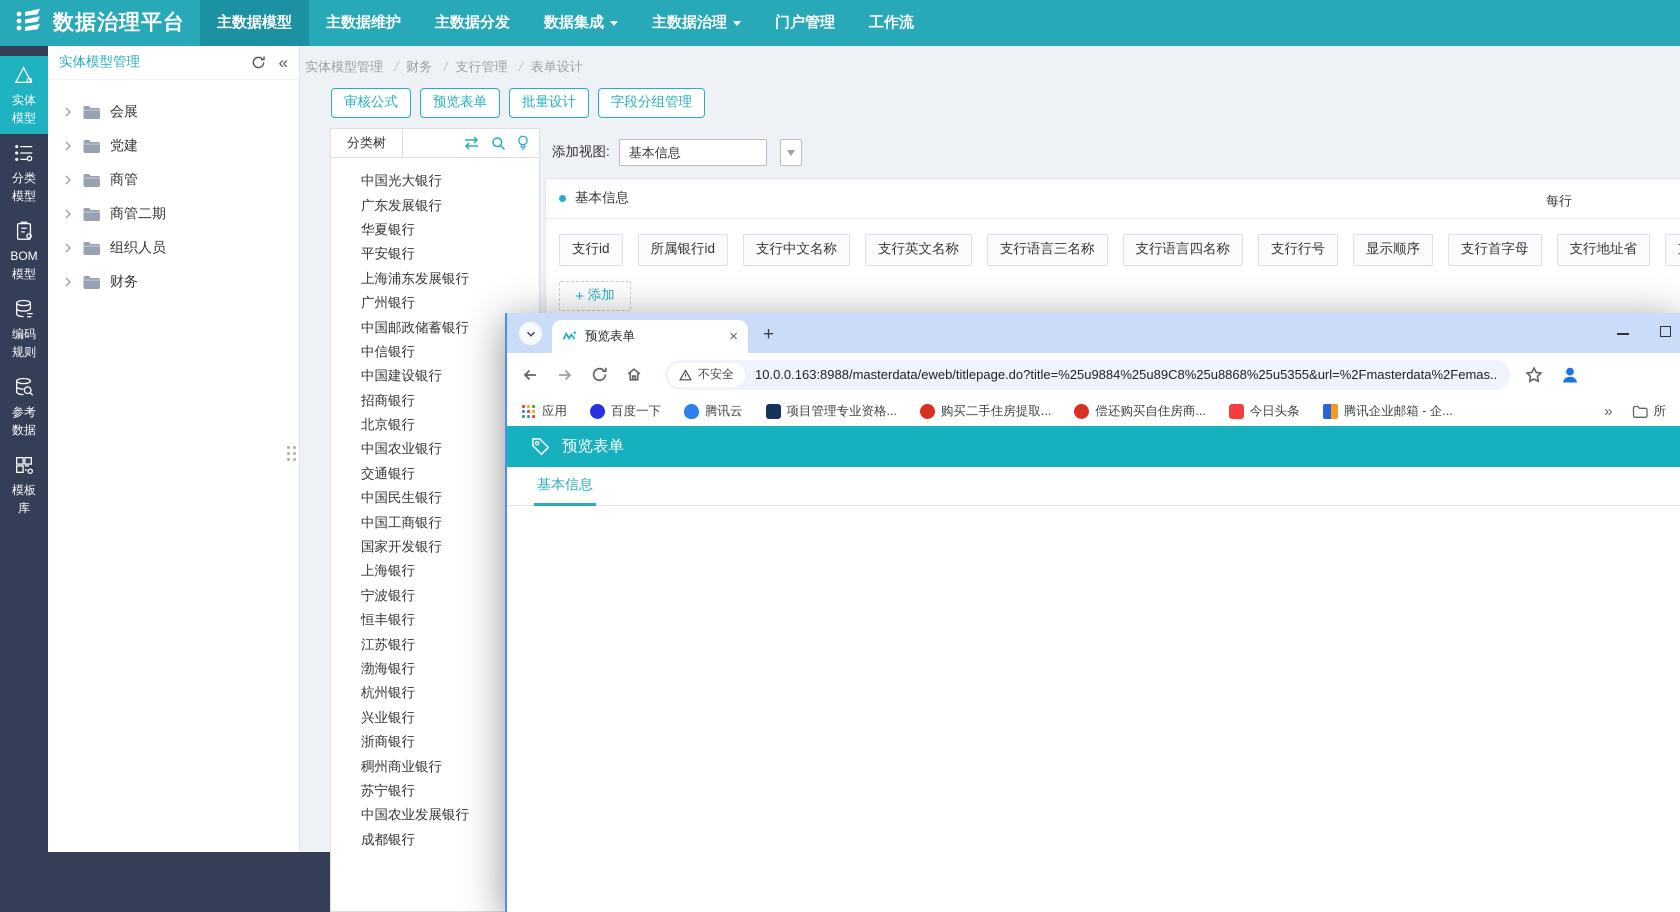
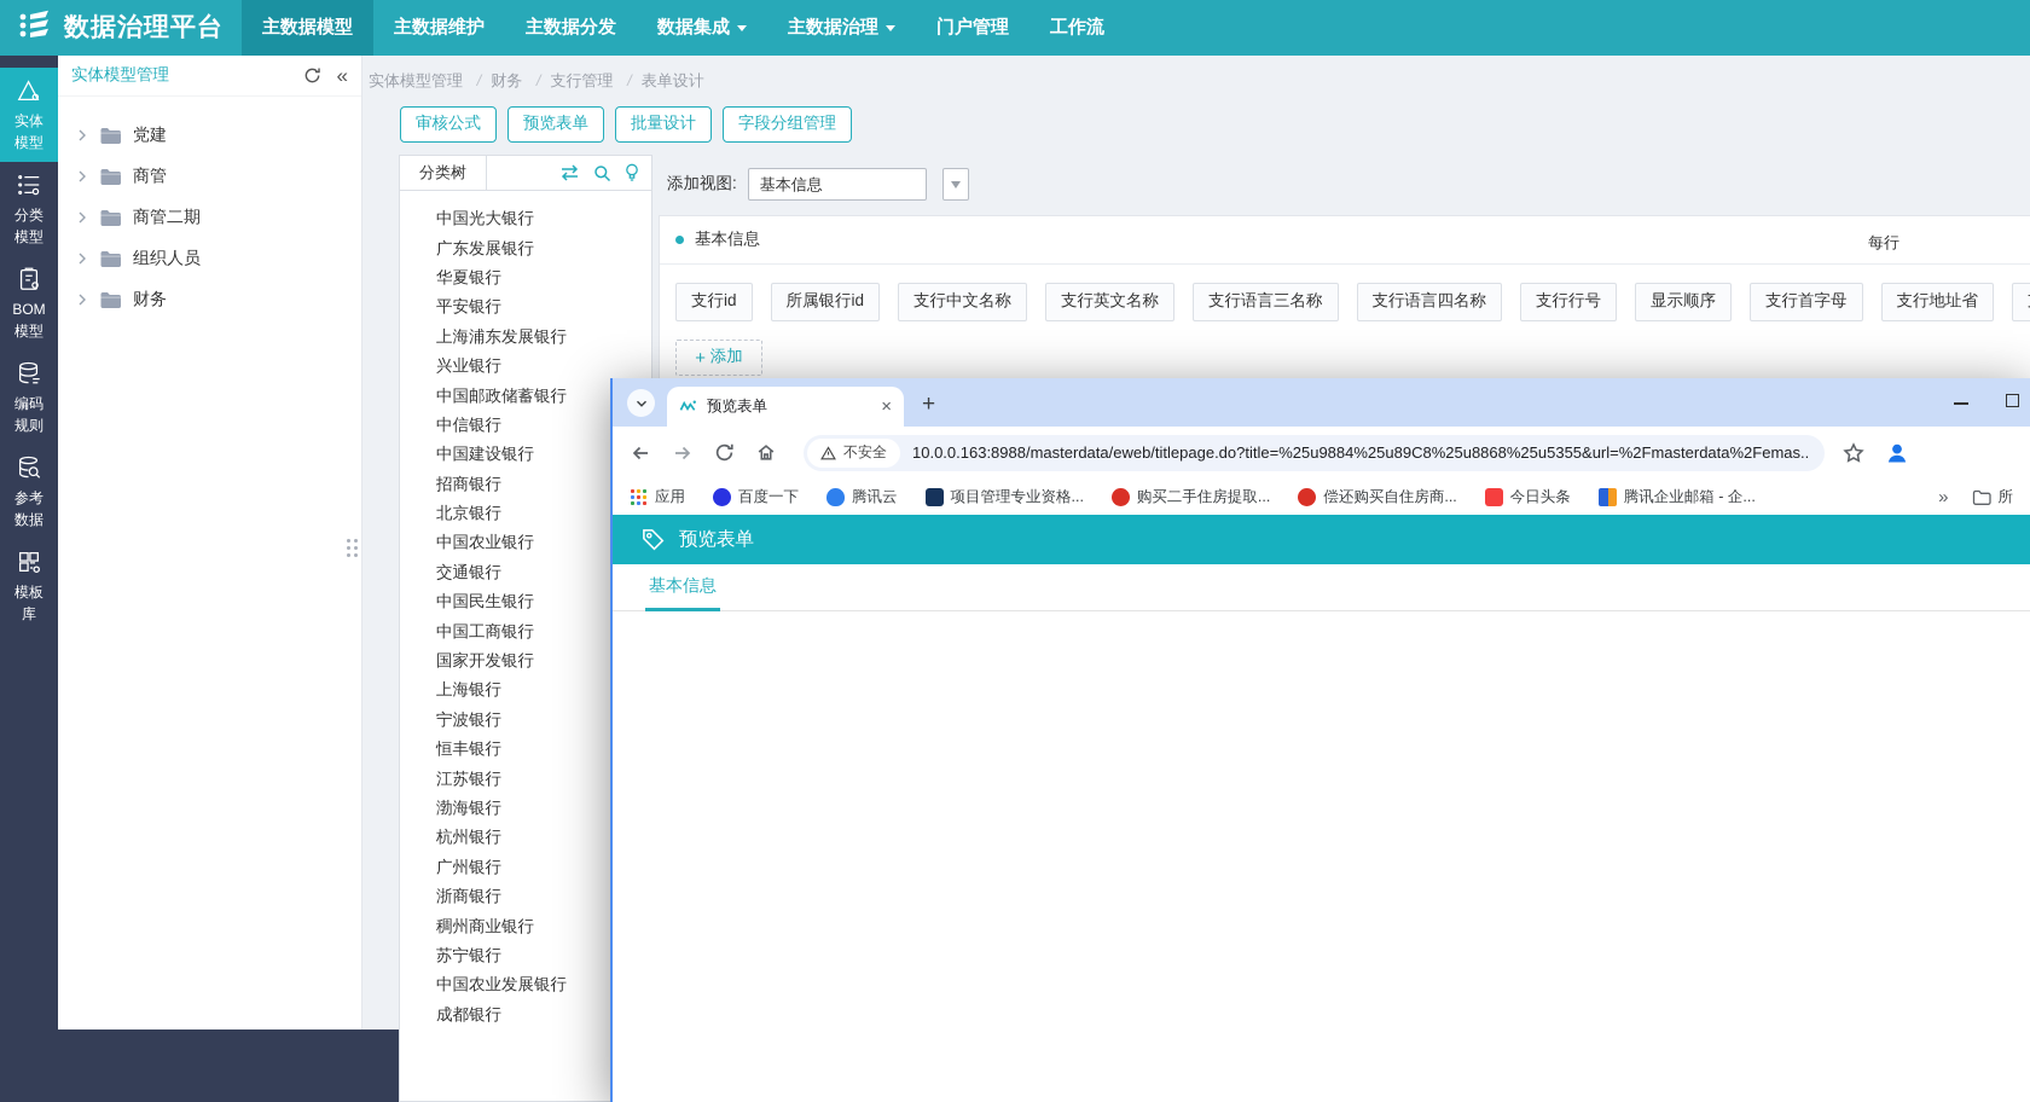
  数据治理平台
  主数据模型
  主数据维护
  主数据分发
  数据集成
  主数据治理
  门户管理
  工作流
  实体
  模型
  分类
  模型
  BOM
  模型
  编码
  规则
  参考
  数据
  模板
  库
  实体模型管理
- 会展
  党建
  商管
  商管二期
  组织人员
  财务
  实体模型管理 财务 支行管理 表单设计
  审核公式
  预览表单
  批量设计
  字段分组管理
  分类树
  中国光大银行
  广东发展银行
  华夏银行
  平安银行
  上海浦东发展银行
- 广州银行
+ 兴业银行
  中国邮政储蓄银行
  中信银行
  中国建设银行
  招商银行
  北京银行
  中国农业银行
  交通银行
  中国民生银行
  中国工商银行
  国家开发银行
  上海银行
  宁波银行
  恒丰银行
  江苏银行
  渤海银行
  杭州银行
- 兴业银行
+ 广州银行
  浙商银行
  稠州商业银行
  苏宁银行
  中国农业发展银行
  成都银行
  添加视图:
  基本信息
  基本信息
  每行
  支行id
  所属银行id
  支行中文名称
  支行英文名称
  支行语言三名称
  支行语言四名称
  支行行号
  显示顺序
  支行首字母
  支行地址省
  添加
  预览表单
  不安全
  10.0.0.163:8988/masterdata/eweb/titlepage.do?title=%25u9884%25u89C8%25u8868%25u5355&url=%2Fmasterdata%2Femas..
  应用
  百度一下
  腾讯云
  项目管理专业资格...
  购买二手住房提取...
  偿还购买自住房商...
  今日头条
  腾讯企业邮箱 - 企...
  所
  预览表单
  基本信息
